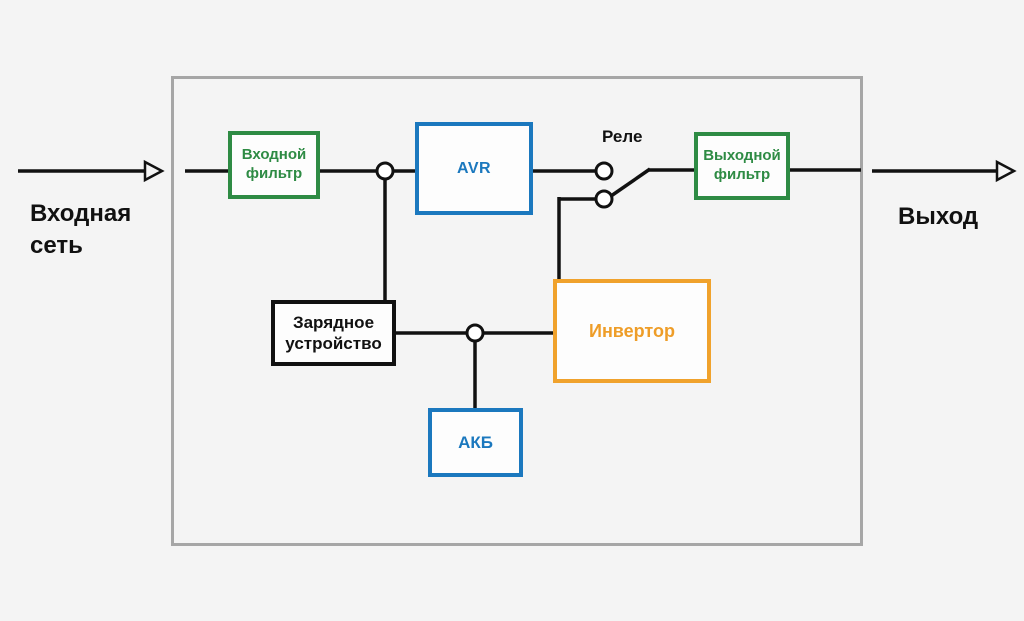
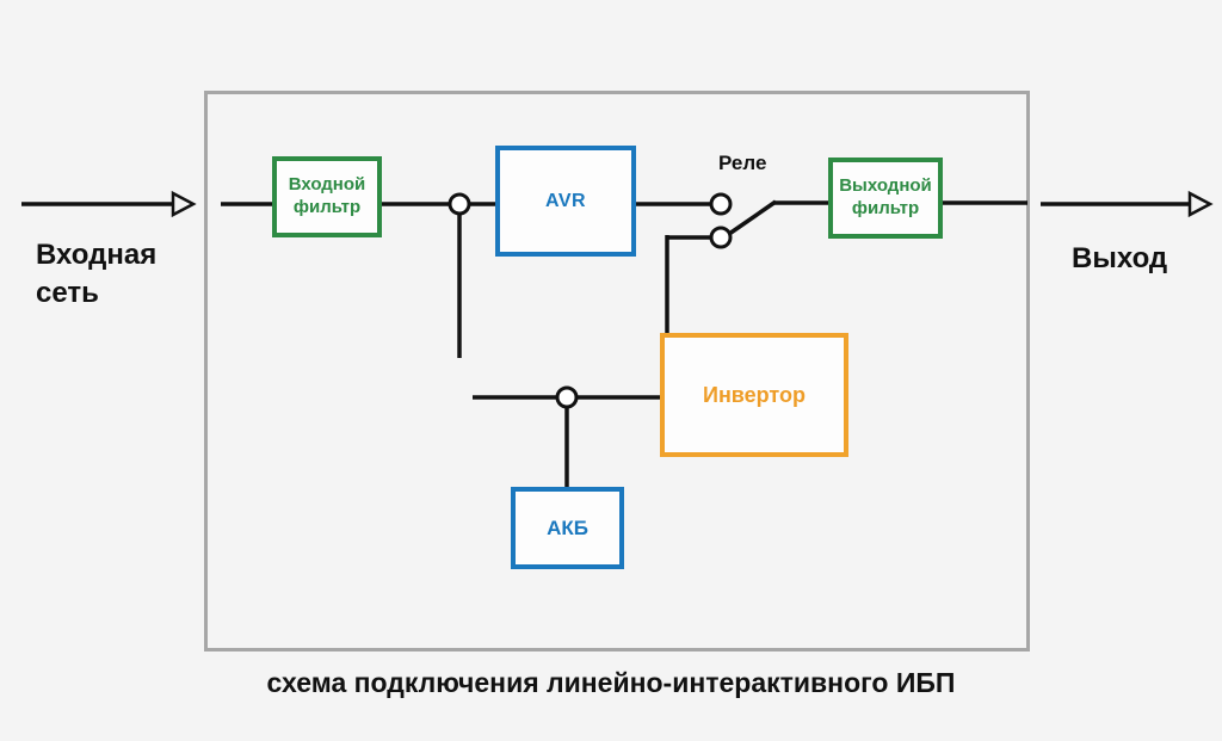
  Входной
  фильтр
  AVR
  Выходной
  фильтр
- Зарядное
- устройство
  Инвертор
  АКБ
  Входная
  сеть
  Выход
  Реле
+ схема подключения линейно-интерактивного ИБП
